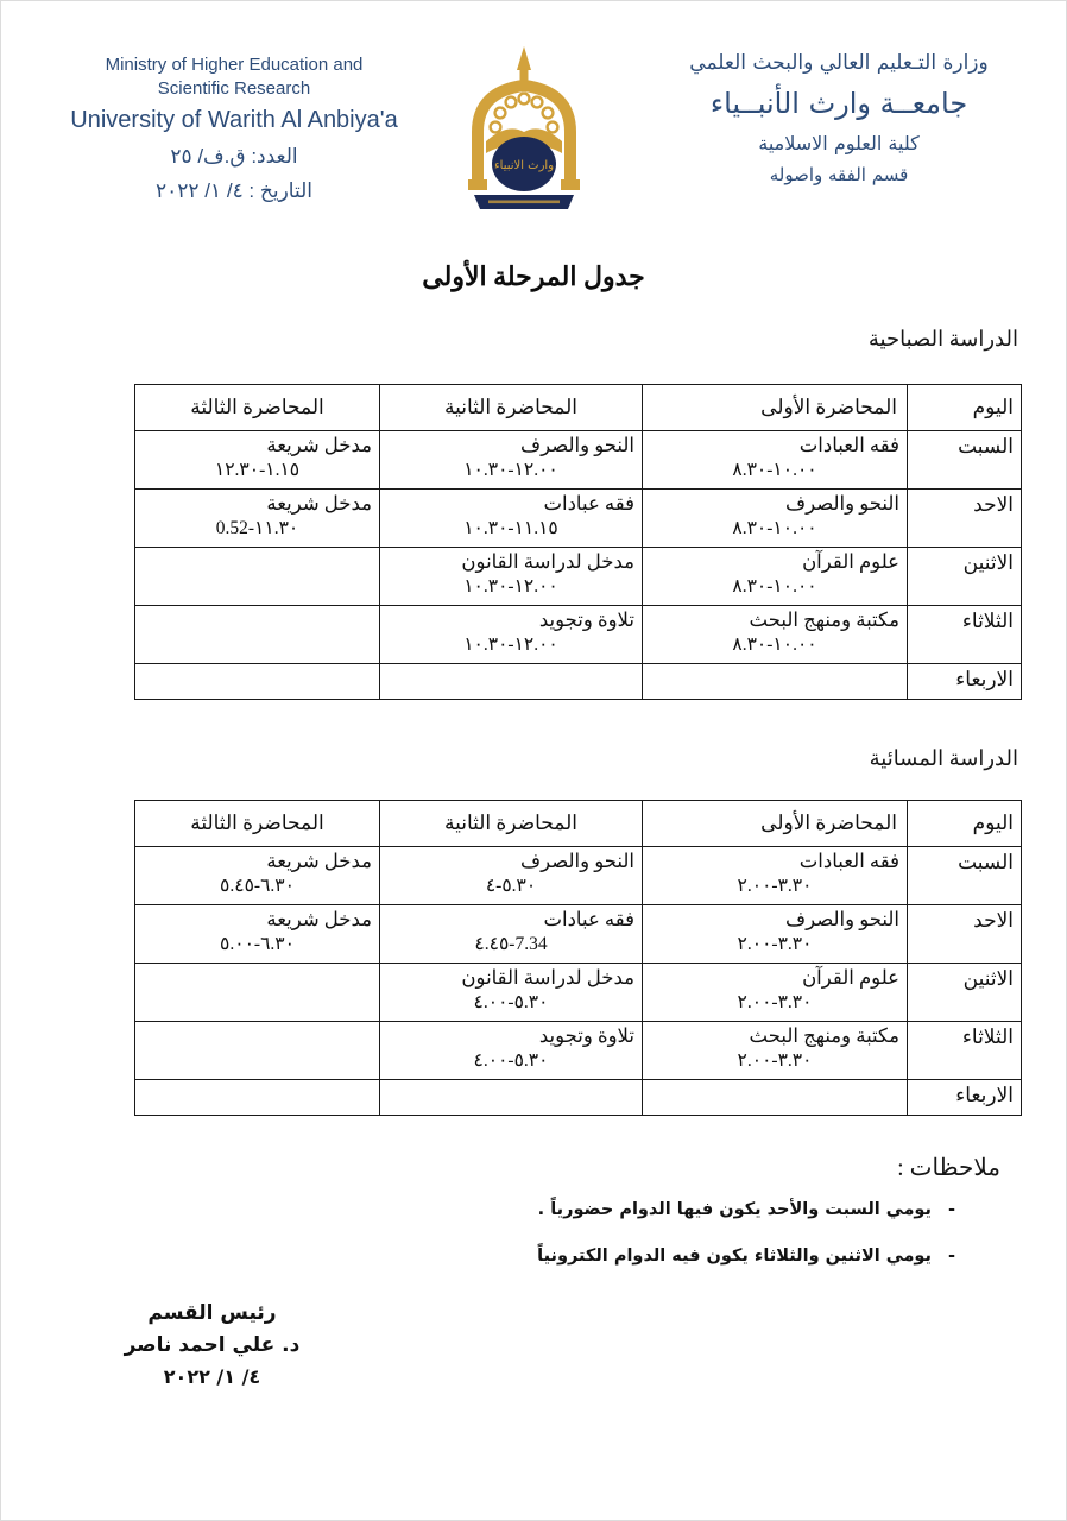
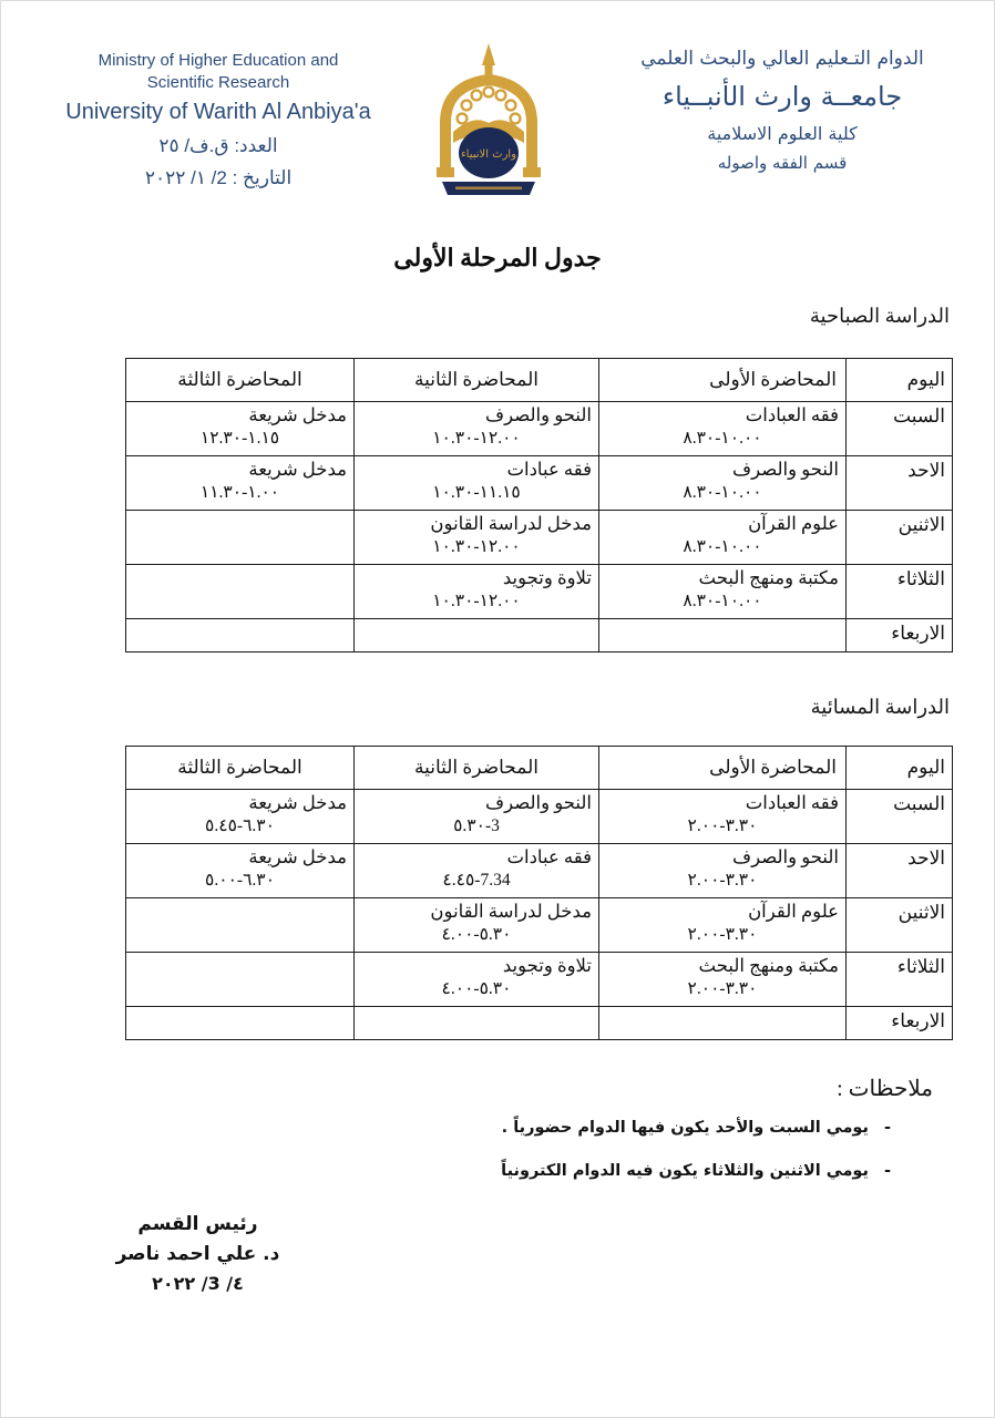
  Ministry of Higher Education and
  Scientific Research
  University of Warith Al Anbiya'a
  العدد: ق.ف/ ٢٥
- التاريخ : ٤/ ١/ ٢٠٢٢
+ التاريخ : 2/ ١/ ٢٠٢٢
  وارث الانبياء
- وزارة التـعليم العالي والبحث العلمي
+ الدوام التـعليم العالي والبحث العلمي
  جامعــة وارث الأنبــياء
  كلية العلوم الاسلامية
  قسم الفقه واصوله
  جدول المرحلة الأولى
  الدراسة الصباحية
  اليوم	المحاضرة الأولى	المحاضرة الثانية	المحاضرة الثالثة
  السبت	فقه العبادات ١٠.٠٠-٨.٣٠	النحو والصرف ١٢.٠٠-١٠.٣٠	مدخل شريعة ١.١٥-١٢.٣٠
- الاحد	النحو والصرف ١٠.٠٠-٨.٣٠	فقه عبادات ١١.١٥-١٠.٣٠	مدخل شريعة 0.52-١١.٣٠
+ الاحد	النحو والصرف ١٠.٠٠-٨.٣٠	فقه عبادات ١١.١٥-١٠.٣٠	مدخل شريعة ١.٠٠-١١.٣٠
  الاثنين	علوم القرآن ١٠.٠٠-٨.٣٠	مدخل لدراسة القانون ١٢.٠٠-١٠.٣٠
  الثلاثاء	مكتبة ومنهج البحث ١٠.٠٠-٨.٣٠	تلاوة وتجويد ١٢.٠٠-١٠.٣٠
  الاربعاء
  الدراسة المسائية
  اليوم	المحاضرة الأولى	المحاضرة الثانية	المحاضرة الثالثة
- السبت	فقه العبادات ٣.٣٠-٢.٠٠	النحو والصرف ٥.٣٠-٤	مدخل شريعة ٦.٣٠-٥.٤٥
+ السبت	فقه العبادات ٣.٣٠-٢.٠٠	النحو والصرف ٥.٣٠-3	مدخل شريعة ٦.٣٠-٥.٤٥
  الاحد	النحو والصرف ٣.٣٠-٢.٠٠	فقه عبادات ٤.٤٥-7.34	مدخل شريعة ٦.٣٠-٥.٠٠
  الاثنين	علوم القرآن ٣.٣٠-٢.٠٠	مدخل لدراسة القانون ٥.٣٠-٤.٠٠
  الثلاثاء	مكتبة ومنهج البحث ٣.٣٠-٢.٠٠	تلاوة وتجويد ٥.٣٠-٤.٠٠
  الاربعاء
  ملاحظات :
  -يومي السبت والأحد يكون فيها الدوام حضورياً .
  -يومي الاثنين والثلاثاء يكون فيه الدوام الكترونياً
  رئيس القسم
  د. علي احمد ناصر
- ٤/ ١/ ٢٠٢٢
+ ٤/ 3/ ٢٠٢٢
